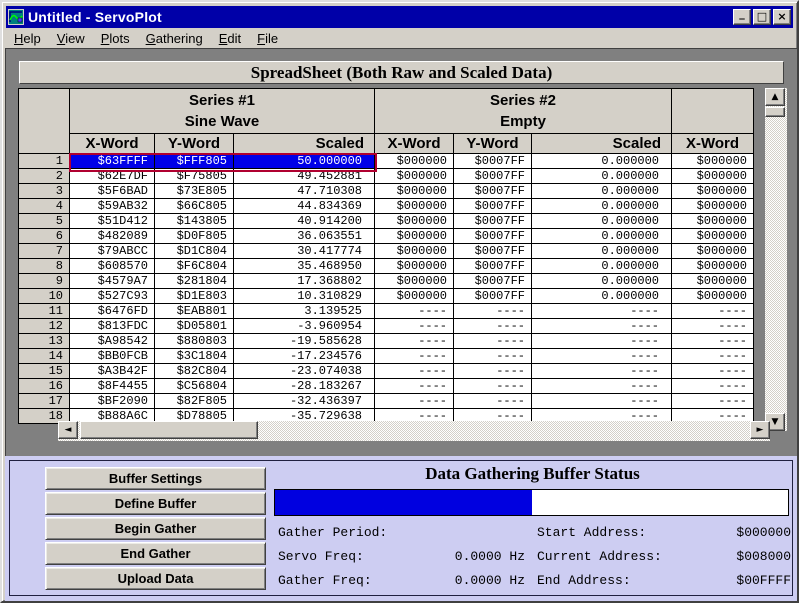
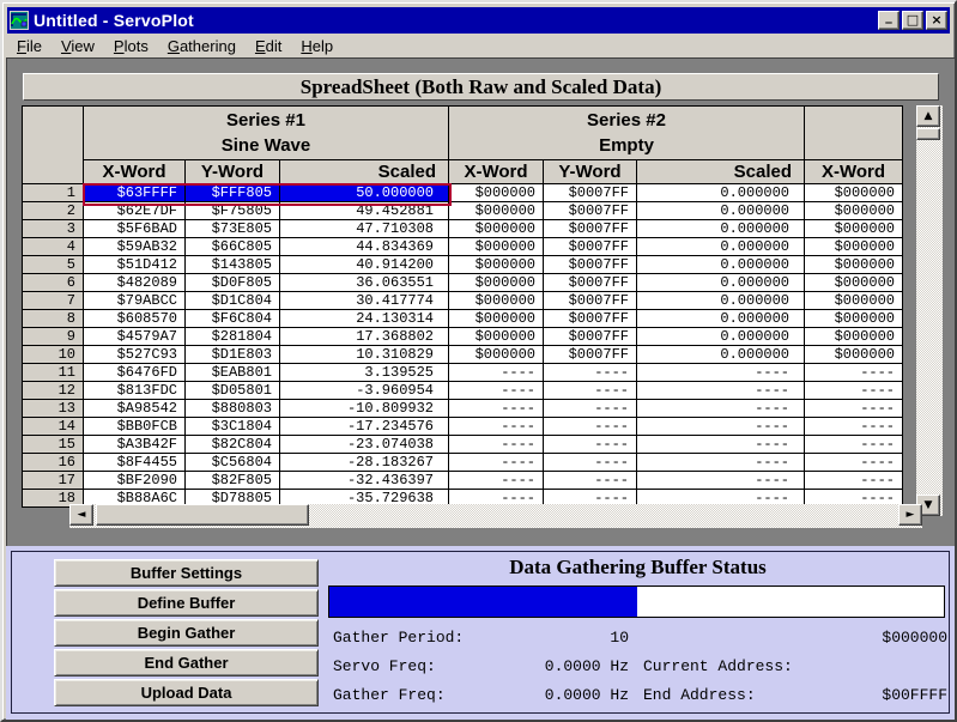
  Untitled - ServoPlot
  _
  □
  ×
- Help
+ File
  View
  Plots
  Gathering
  Edit
- File
+ Help
  SpreadSheet (Both Raw and Scaled Data)
  	Series #1Sine Wave	Series #2Empty
  X-Word	Y-Word	Scaled	X-Word	Y-Word	Scaled	X-Word
  1	$63FFFF	$FFF805	50.000000	$000000	$0007FF	0.000000	$000000
  2	$62E7DF	$F75805	49.452881	$000000	$0007FF	0.000000	$000000
  3	$5F6BAD	$73E805	47.710308	$000000	$0007FF	0.000000	$000000
  4	$59AB32	$66C805	44.834369	$000000	$0007FF	0.000000	$000000
  5	$51D412	$143805	40.914200	$000000	$0007FF	0.000000	$000000
  6	$482089	$D0F805	36.063551	$000000	$0007FF	0.000000	$000000
  7	$79ABCC	$D1C804	30.417774	$000000	$0007FF	0.000000	$000000
- 8	$608570	$F6C804	35.468950	$000000	$0007FF	0.000000	$000000
+ 8	$608570	$F6C804	24.130314	$000000	$0007FF	0.000000	$000000
  9	$4579A7	$281804	17.368802	$000000	$0007FF	0.000000	$000000
  10	$527C93	$D1E803	10.310829	$000000	$0007FF	0.000000	$000000
  11	$6476FD	$EAB801	3.139525	----	----	----	----
  12	$813FDC	$D05801	-3.960954	----	----	----	----
- 13	$A98542	$880803	-19.585628	----	----	----	----
+ 13	$A98542	$880803	-10.809932	----	----	----	----
  14	$BB0FCB	$3C1804	-17.234576	----	----	----	----
  15	$A3B42F	$82C804	-23.074038	----	----	----	----
  16	$8F4455	$C56804	-28.183267	----	----	----	----
  17	$BF2090	$82F805	-32.436397	----	----	----	----
  18	$B88A6C	$D78805	-35.729638	----	----	----	----
  ▲
  ▼
  ◄
  ►
  Buffer Settings
  Define Buffer
  Begin Gather
  End Gather
  Upload Data
  Data Gathering Buffer Status
  Gather Period:
+ 10
  Servo Freq:
  0.0000 Hz
  Gather Freq:
  0.0000 Hz
- Start Address:
  $000000
  Current Address:
- $008000
  End Address:
  $00FFFF
